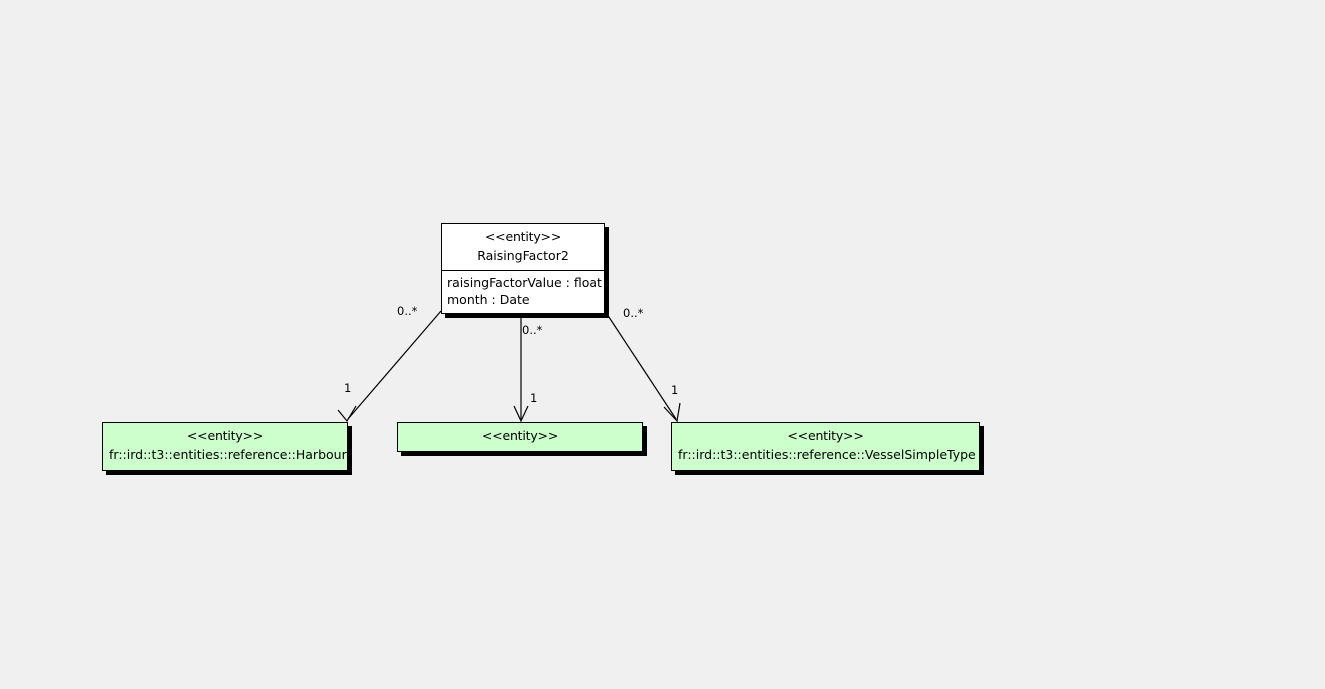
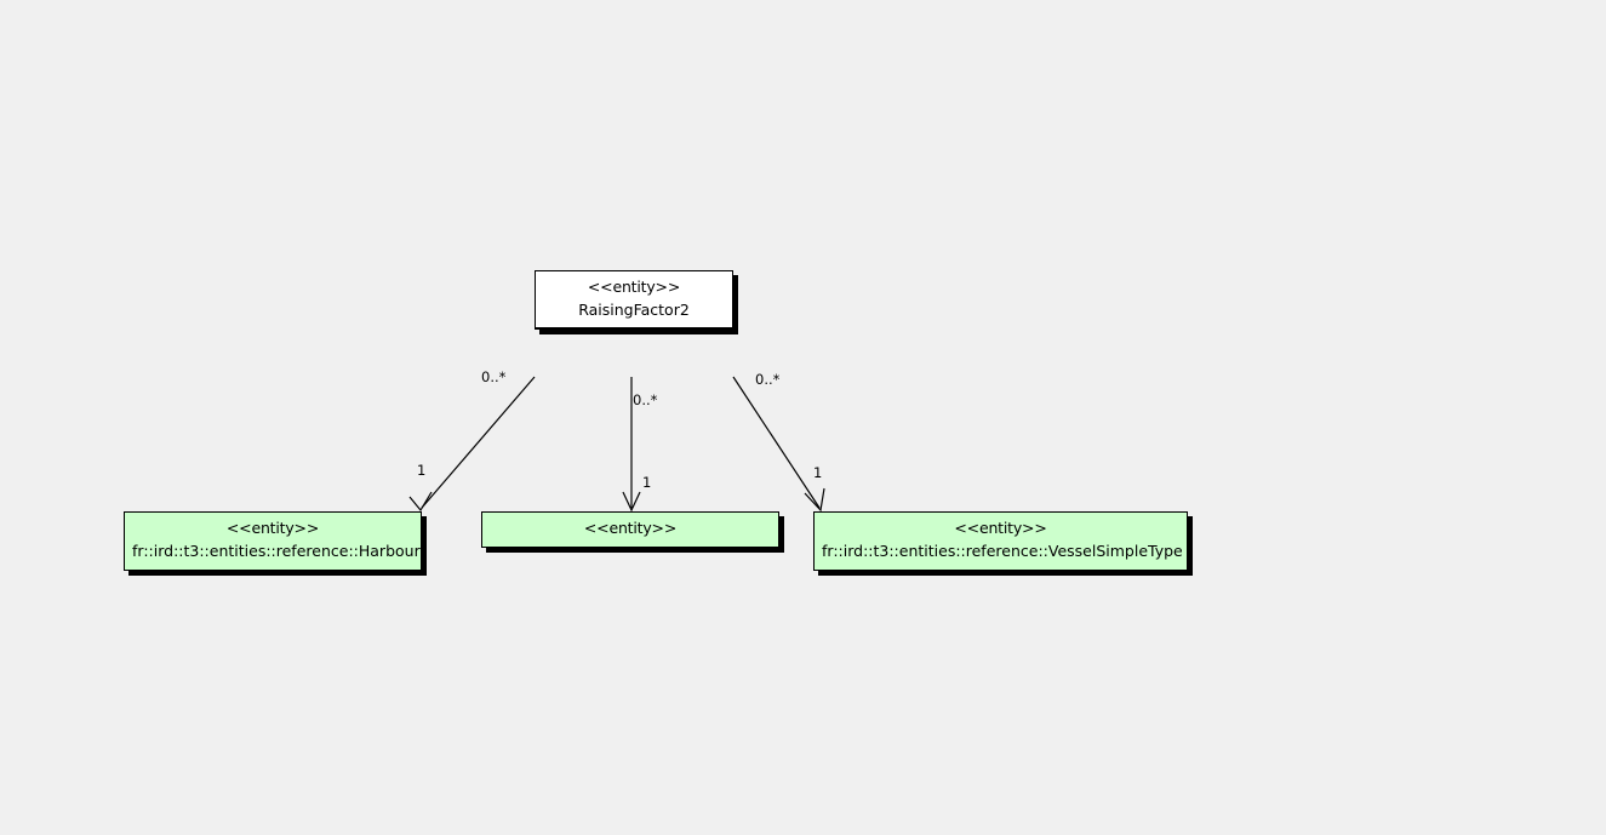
  <<entity>>
  RaisingFactor2
- raisingFactorValue : float
- month : Date
  <<entity>>
  fr::ird::t3::entities::reference::Harbour
  <<entity>>
  <<entity>>
  fr::ird::t3::entities::reference::VesselSimpleType
  0..*
  1
  0..*
  1
  0..*
  1
